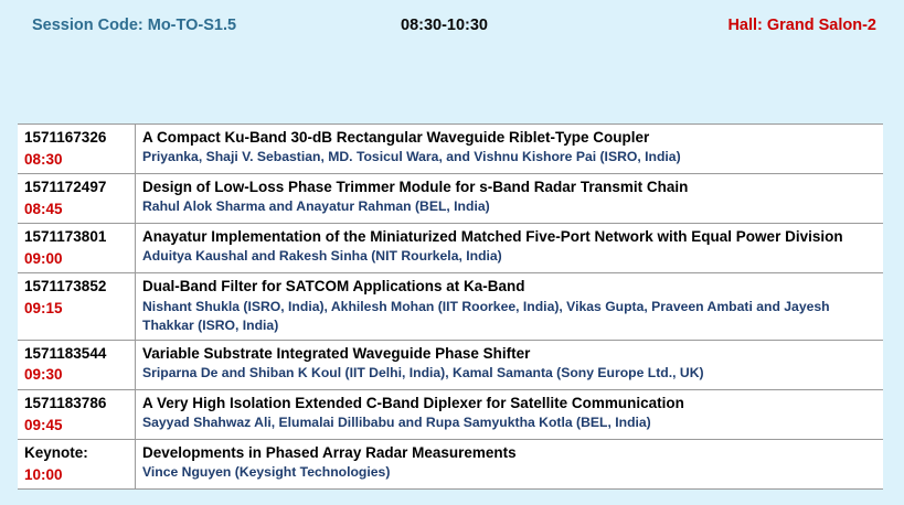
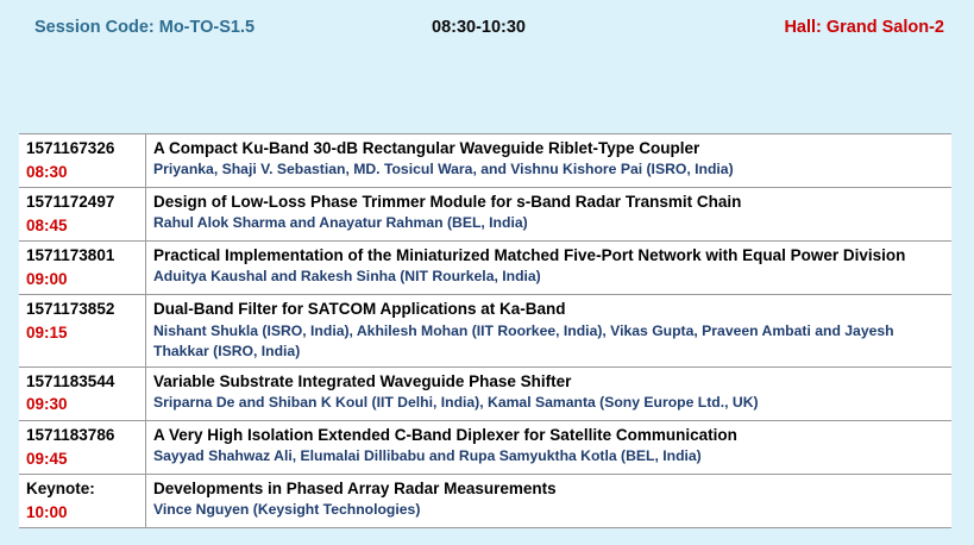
  Session Code: Mo-TO-S1.5
  08:30-10:30
  Hall: Grand Salon-2
  1571167326 08:30	A Compact Ku-Band 30-dB Rectangular Waveguide Riblet-Type Coupler Priyanka, Shaji V. Sebastian, MD. Tosicul Wara, and Vishnu Kishore Pai (ISRO, India)
  1571172497 08:45	Design of Low-Loss Phase Trimmer Module for s-Band Radar Transmit Chain Rahul Alok Sharma and Anayatur Rahman (BEL, India)
- 1571173801 09:00	Anayatur Implementation of the Miniaturized Matched Five-Port Network with Equal Power Division Aduitya Kaushal and Rakesh Sinha (NIT Rourkela, India)
+ 1571173801 09:00	Practical Implementation of the Miniaturized Matched Five-Port Network with Equal Power Division Aduitya Kaushal and Rakesh Sinha (NIT Rourkela, India)
  1571173852 09:15	Dual-Band Filter for SATCOM Applications at Ka-Band Nishant Shukla (ISRO, India), Akhilesh Mohan (IIT Roorkee, India), Vikas Gupta, Praveen Ambati and Jayesh Thakkar (ISRO, India)
  1571183544 09:30	Variable Substrate Integrated Waveguide Phase Shifter Sriparna De and Shiban K Koul (IIT Delhi, India), Kamal Samanta (Sony Europe Ltd., UK)
  1571183786 09:45	A Very High Isolation Extended C-Band Diplexer for Satellite Communication Sayyad Shahwaz Ali, Elumalai Dillibabu and Rupa Samyuktha Kotla (BEL, India)
  Keynote: 10:00	Developments in Phased Array Radar Measurements Vince Nguyen (Keysight Technologies)
